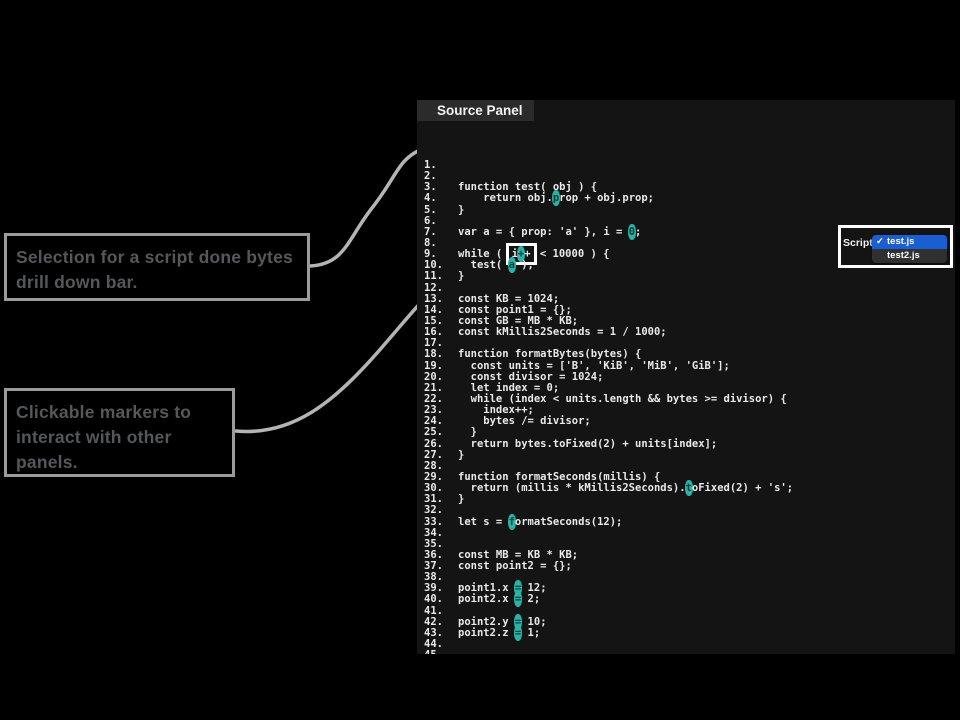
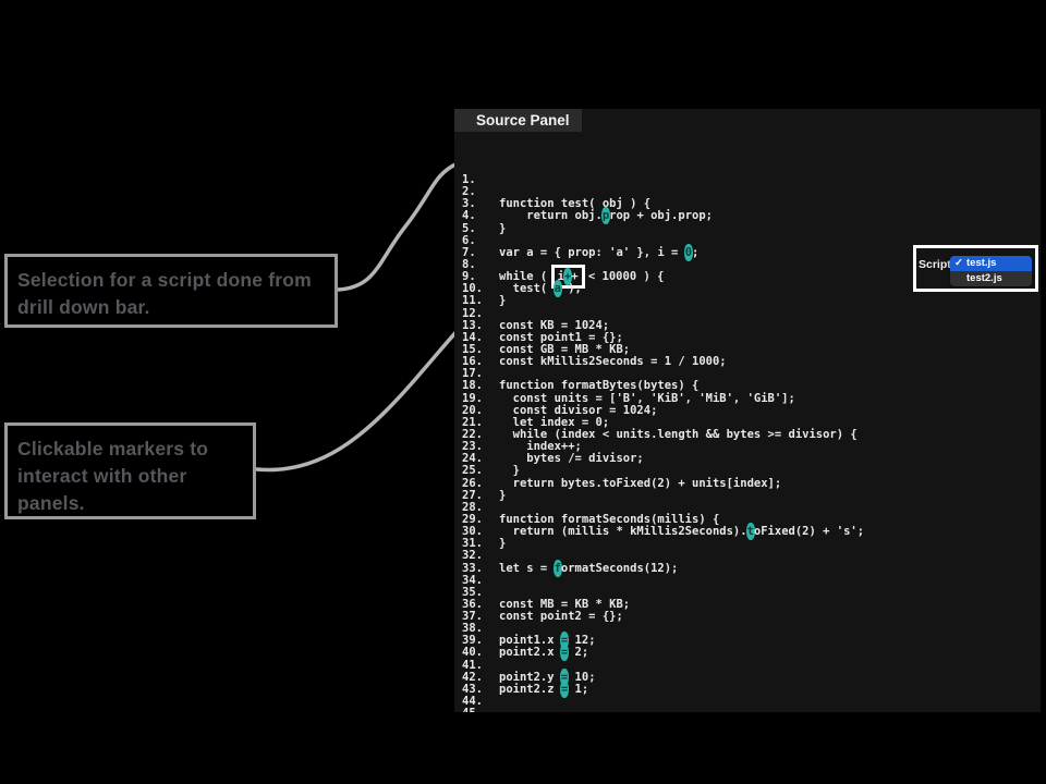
- Selection for a script done bytes
+ Selection for a script done from
  drill down bar.
  Clickable markers to
  interact with other
  panels.
  Source Panel
  1.
  2.
  3. function test( obj ) {
  4. return obj.prop + obj.prop;
  5. }
  6.
  7. var a = { prop: 'a' }, i = 0;
  8.
  9. while ( i++ < 10000 ) {
  10. test( a );
  11. }
  12.
  13. const KB = 1024;
  14. const point1 = {};
  15. const GB = MB * KB;
  16. const kMillis2Seconds = 1 / 1000;
  17.
  18. function formatBytes(bytes) {
  19. const units = ['B', 'KiB', 'MiB', 'GiB'];
  20. const divisor = 1024;
  21. let index = 0;
  22. while (index < units.length && bytes >= divisor) {
  23. index++;
  24. bytes /= divisor;
  25. }
  26. return bytes.toFixed(2) + units[index];
  27. }
  28.
  29. function formatSeconds(millis) {
  30. return (millis * kMillis2Seconds).toFixed(2) + 's';
  31. }
  32.
  33. let s = formatSeconds(12);
  34.
  35.
  36. const MB = KB * KB;
  37. const point2 = {};
  38.
  39. point1.x = 12;
  40. point2.x = 2;
  41.
  42. point2.y = 10;
  43. point2.z = 1;
  44.
  Script
  ✓ test.js
  test2.js
